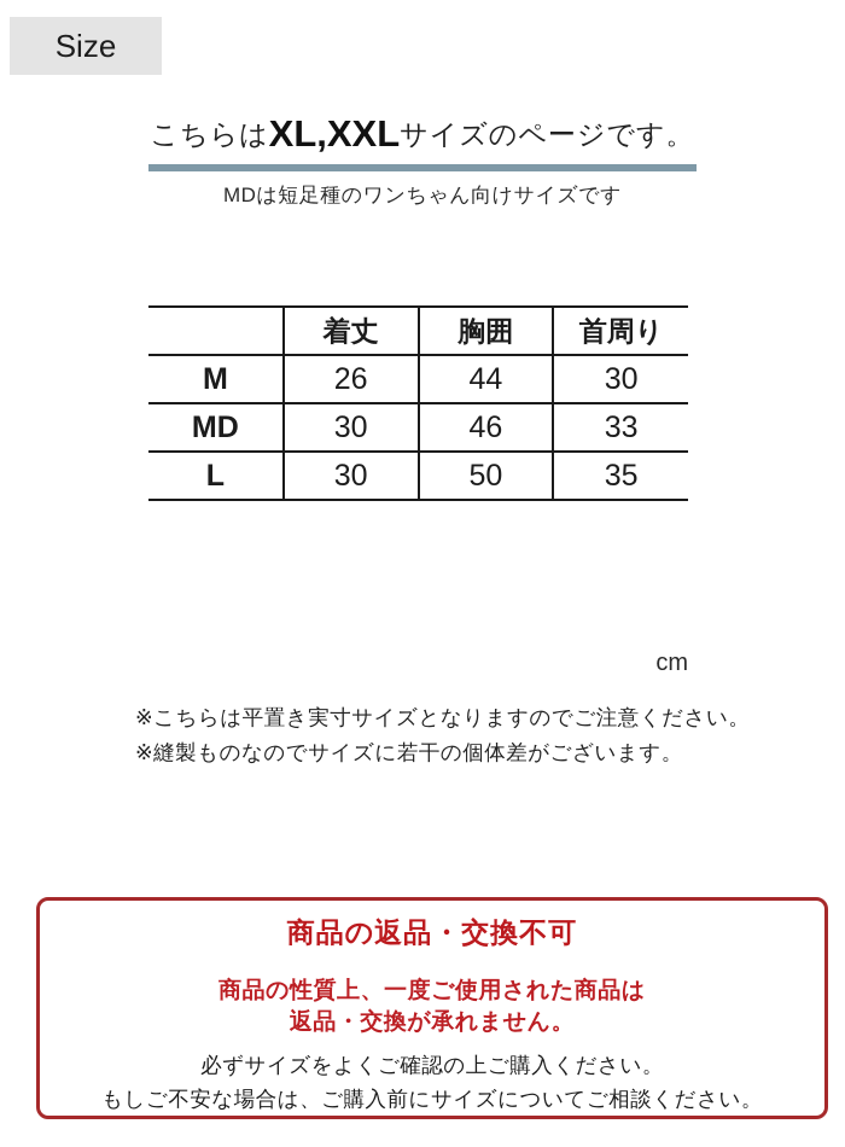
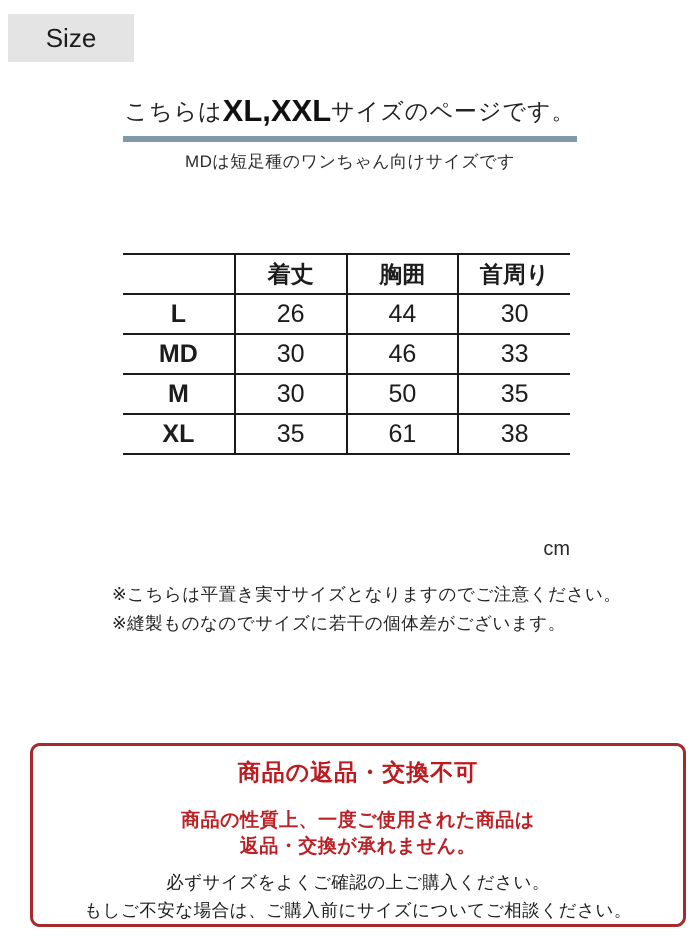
  Size
  こちらはXL,XXLサイズのページです。
  MDは短足種のワンちゃん向けサイズです
  	着丈	胸囲	首周り
- M	26	44	30
+ L	26	44	30
  MD	30	46	33
- L	30	50	35
+ M	30	50	35
+ XL	35	61	38
  cm
  ※こちらは平置き実寸サイズとなりますのでご注意ください。
  ※縫製ものなのでサイズに若干の個体差がございます。
  商品の返品・交換不可
  商品の性質上、一度ご使用された商品は
  返品・交換が承れません。
  必ずサイズをよくご確認の上ご購入ください。
  もしご不安な場合は、ご購入前にサイズについてご相談ください。
